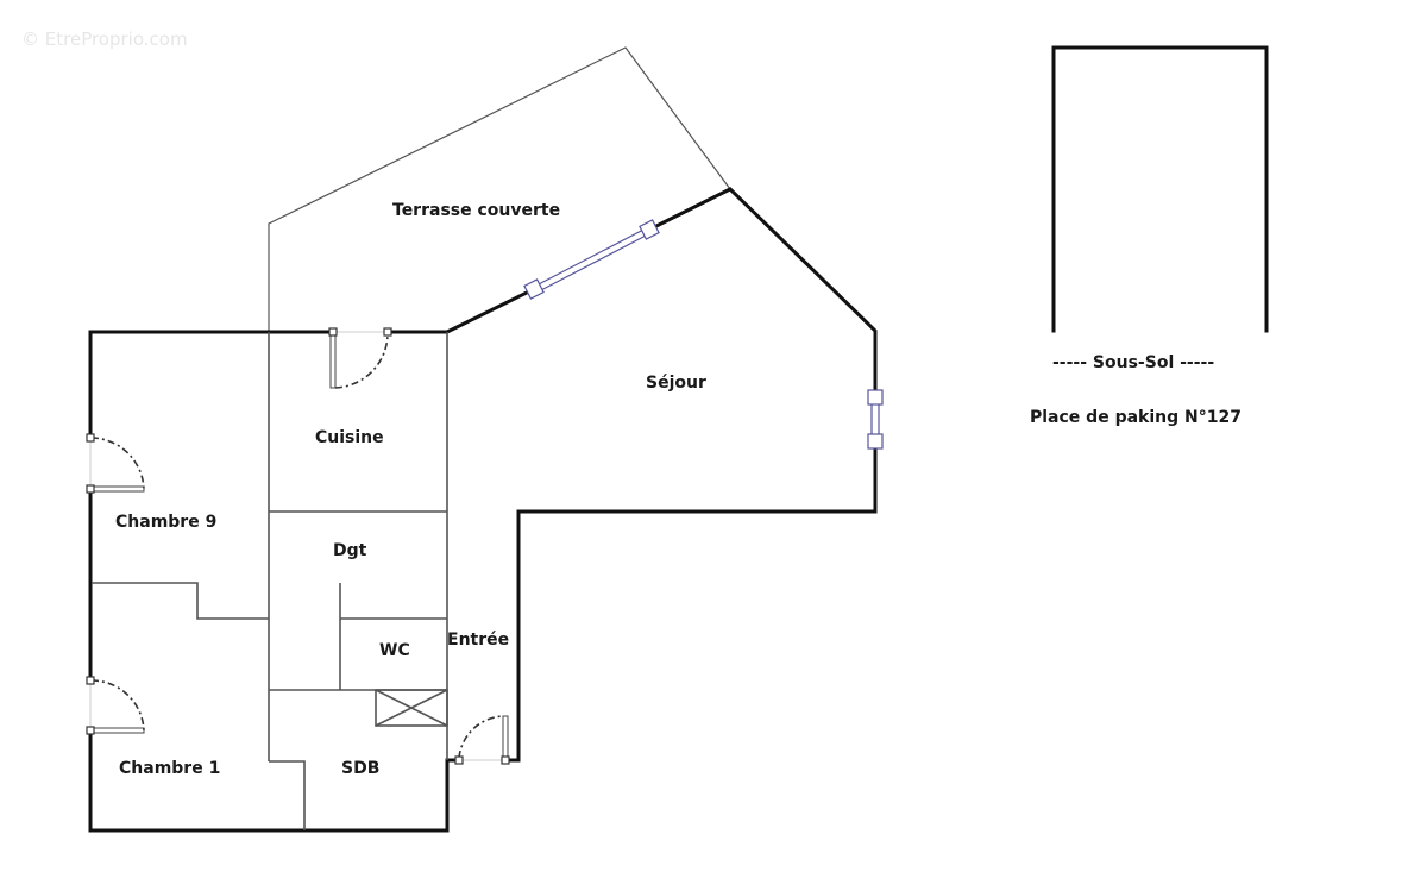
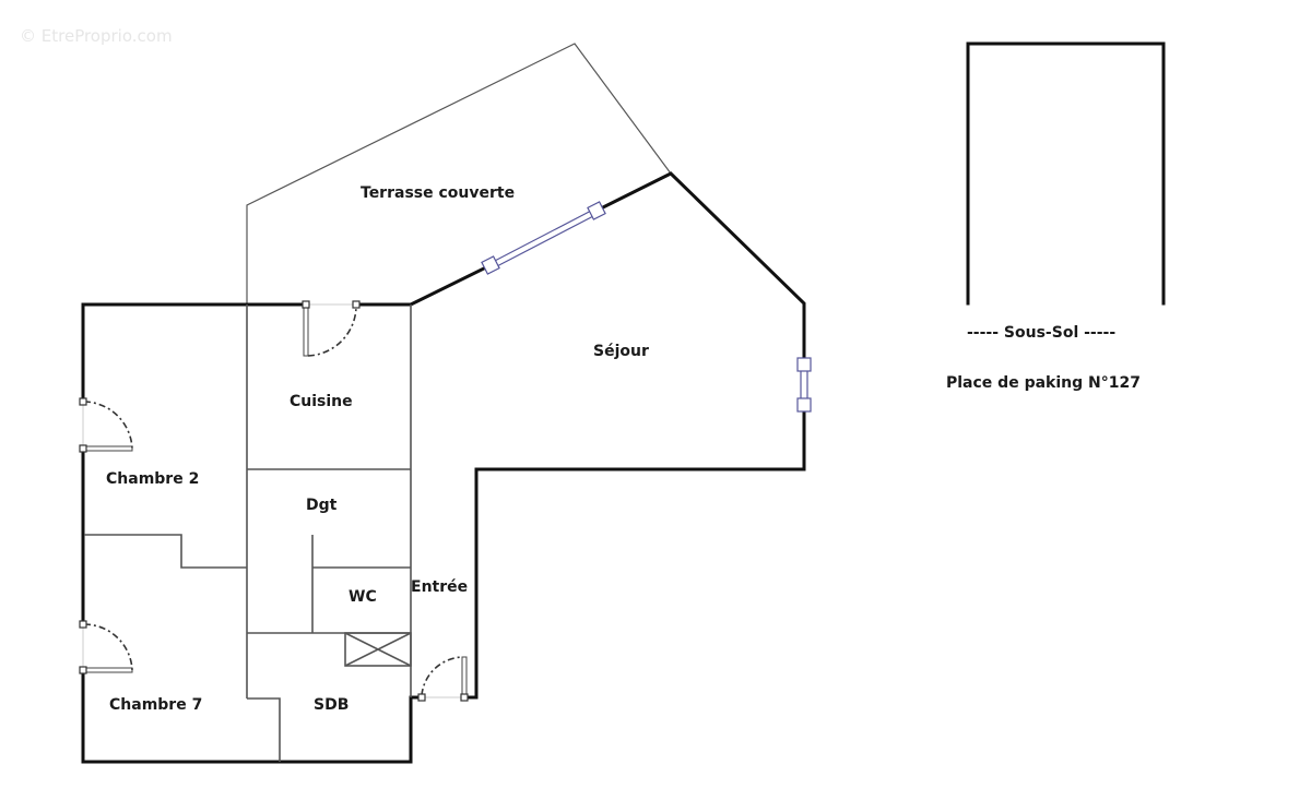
  © EtreProprio.com
  Terrasse couverte
  Séjour
  Cuisine
- Chambre 9
+ Chambre 2
  Dgt
  WC
  Entrée
- Chambre 1
+ Chambre 7
  SDB
  ----- Sous-Sol -----
  Place de paking N°127
